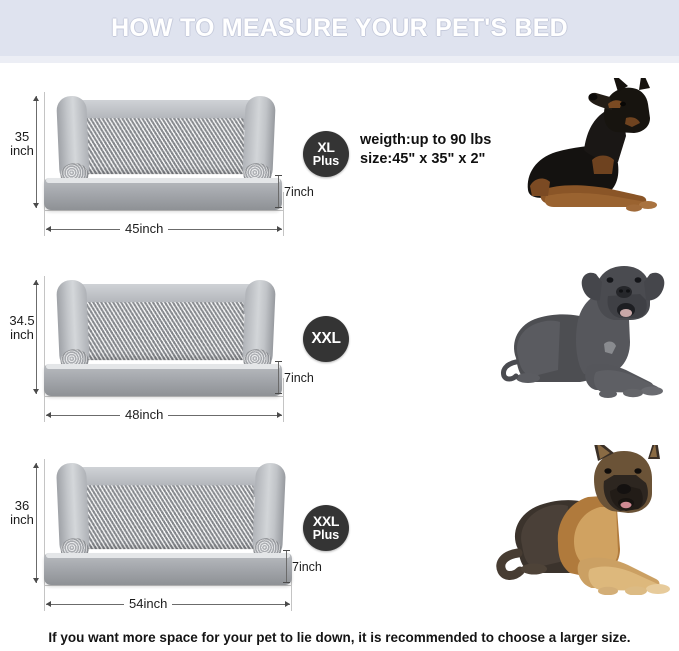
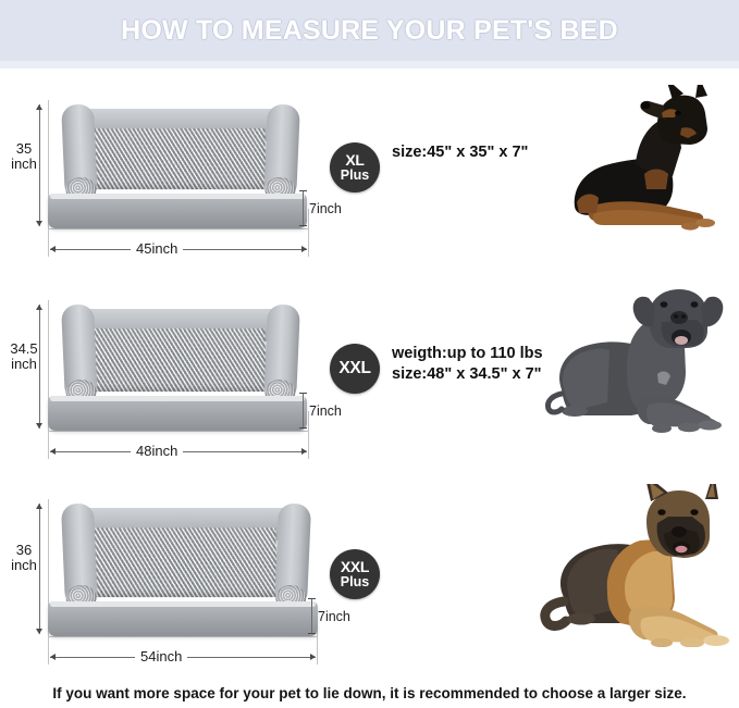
  HOW TO MEASURE YOUR PET'S BED
  35
  inch
  45inch
  7inch
  XL
  Plus
- weigth:up to 90 lbs
- size:45" x 35" x 2"
+ size:45" x 35" x 7"
  34.5
  inch
  48inch
  7inch
  XXL
+ weigth:up to 110 lbs
+ size:48" x 34.5" x 7"
  36
  inch
  54inch
  7inch
  XXL
  Plus
  If you want more space for your pet to lie down, it is recommended to choose a larger size.
